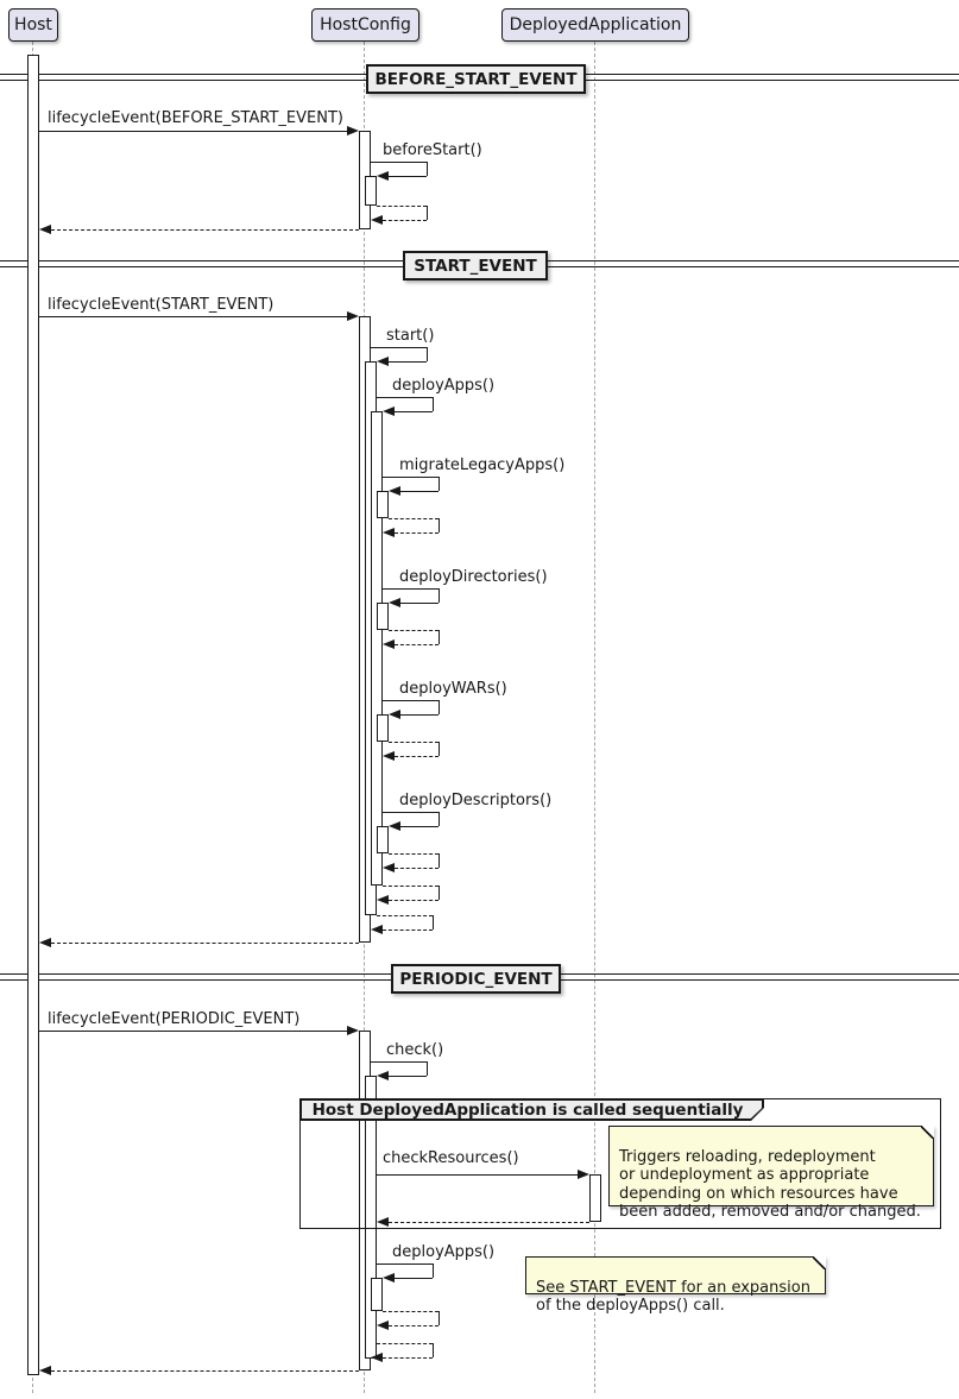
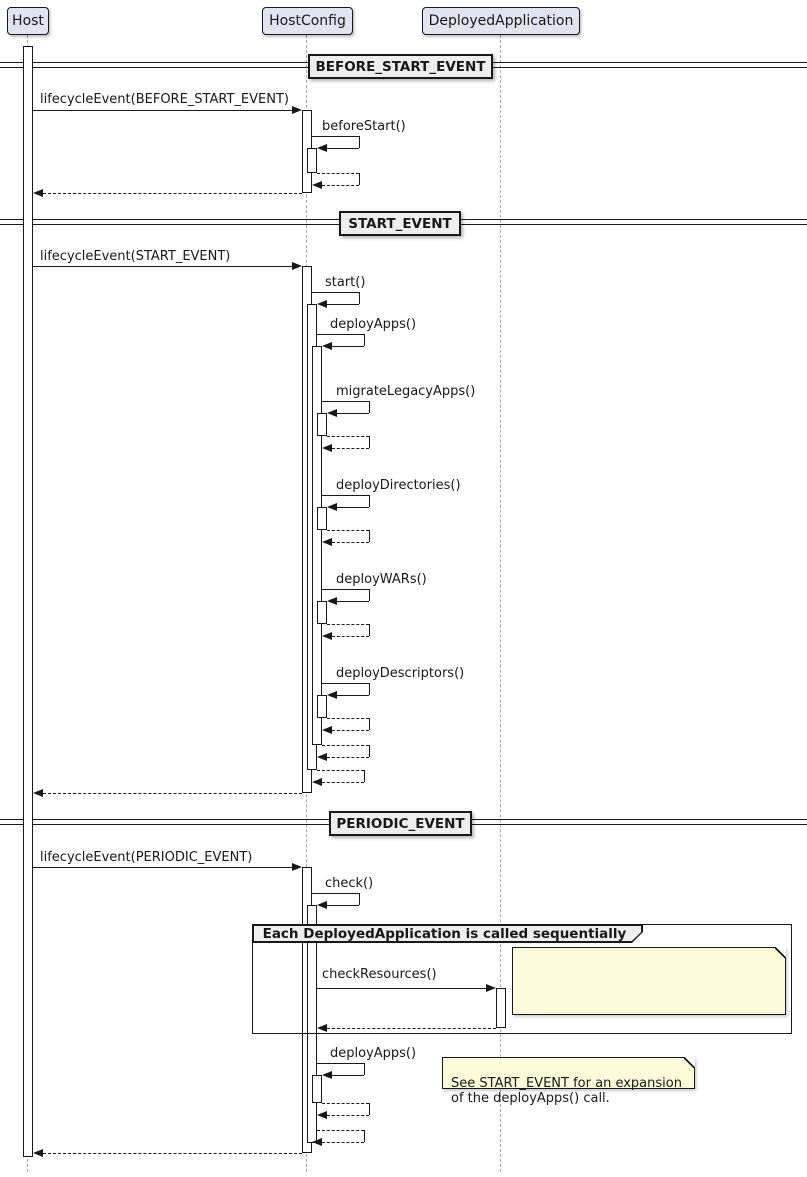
  Host
  HostConfig
  DeployedApplication
  BEFORE_START_EVENT
  START_EVENT
  PERIODIC_EVENT
  lifecycleEvent(BEFORE_START_EVENT)
  beforeStart()
  lifecycleEvent(START_EVENT)
  start()
  deployApps()
  migrateLegacyApps()
  deployDirectories()
  deployWARs()
  deployDescriptors()
  lifecycleEvent(PERIODIC_EVENT)
  check()
- Host DeployedApplication is called sequentially
+ Each DeployedApplication is called sequentially
  checkResources()
- Triggers reloading, redeployment
- or undeployment as appropriate
- depending on which resources have
- been added, removed and/or changed.
  deployApps()
  See START_EVENT for an expansion
  of the deployApps() call.
